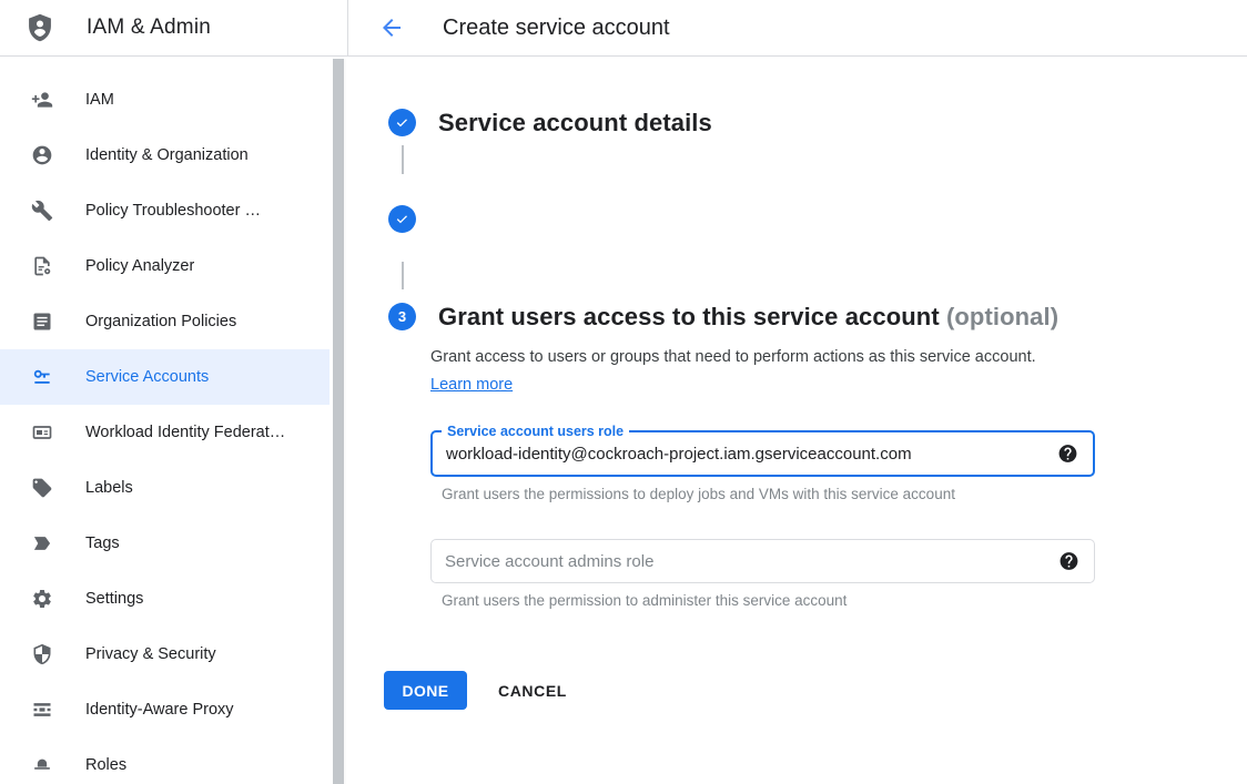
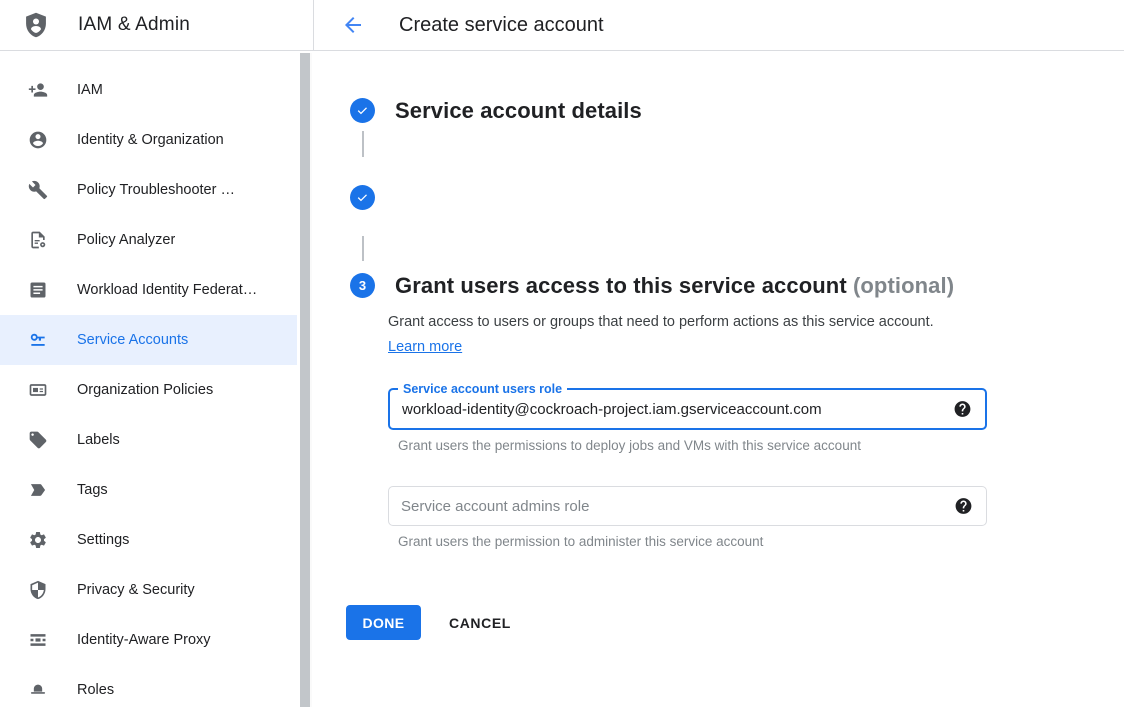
  IAM & Admin
  IAM
  Identity & Organization
  Policy Troubleshooter …
  Policy Analyzer
- Organization Policies
+ Workload Identity Federat…
  Service Accounts
- Workload Identity Federat…
+ Organization Policies
  Labels
  Tags
  Settings
  Privacy & Security
  Identity-Aware Proxy
  Roles
  Create service account
  Service account details
  3
  Grant users access to this service account (optional)
  Grant access to users or groups that need to perform actions as this service account. Learn more
  Service account users role
  workload-identity@cockroach-project.iam.gserviceaccount.com
  Grant users the permissions to deploy jobs and VMs with this service account
  Service account admins role
  Grant users the permission to administer this service account
  DONE
  CANCEL
